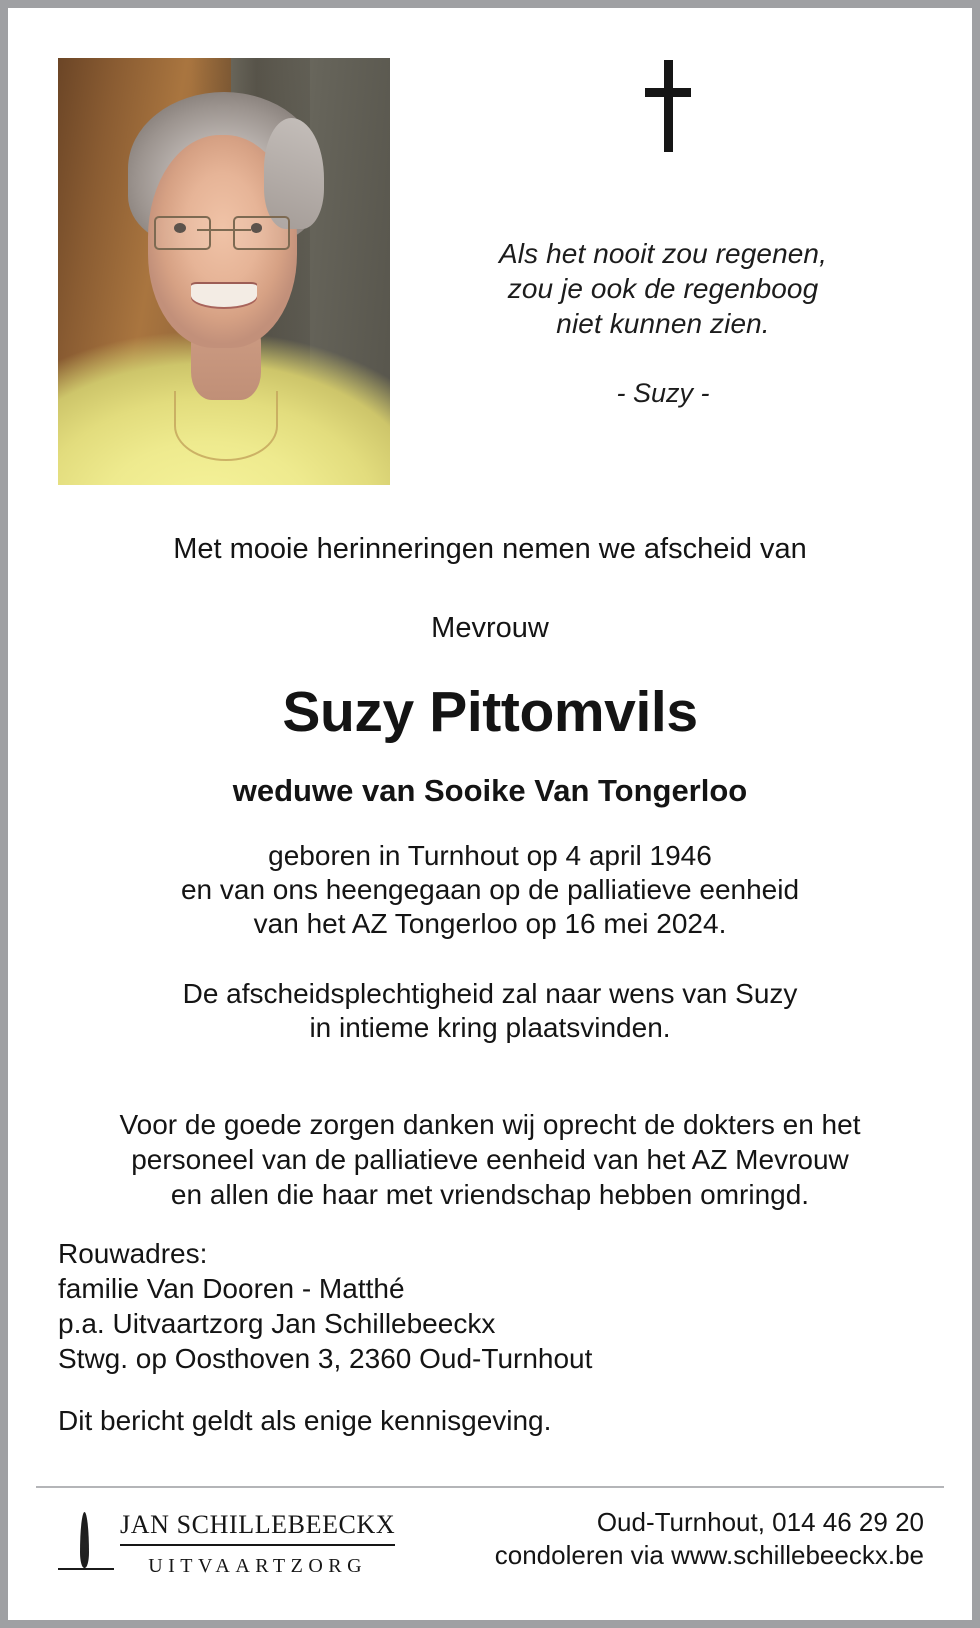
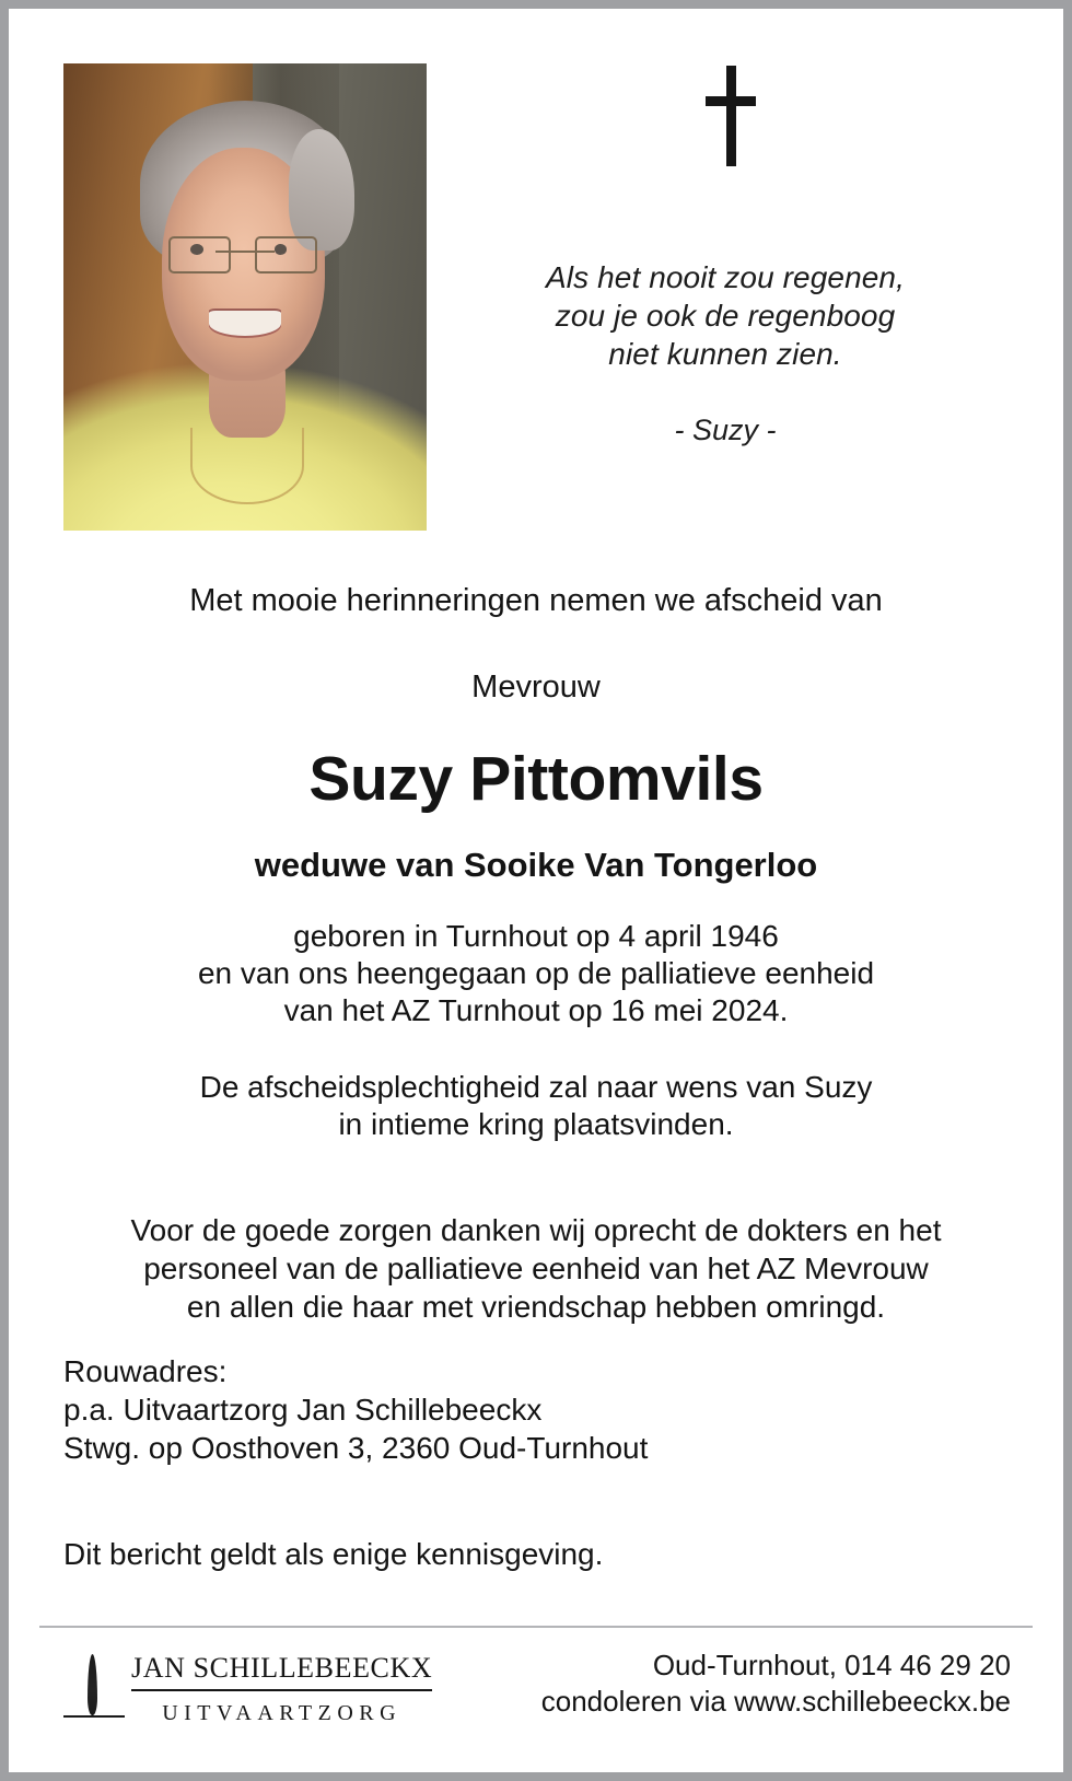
  Als het nooit zou regenen,
  zou je ook de regenboog
  niet kunnen zien.
  - Suzy -
  Met mooie herinneringen nemen we afscheid van
  Mevrouw
  Suzy Pittomvils
  weduwe van Sooike Van Tongerloo
  geboren in Turnhout op 4 april 1946
  en van ons heengegaan op de palliatieve eenheid
- van het AZ Tongerloo op 16 mei 2024.
+ van het AZ Turnhout op 16 mei 2024.
  De afscheidsplechtigheid zal naar wens van Suzy
  in intieme kring plaatsvinden.
  Voor de goede zorgen danken wij oprecht de dokters en het
  personeel van de palliatieve eenheid van het AZ Mevrouw
  en allen die haar met vriendschap hebben omringd.
  Rouwadres:
- familie Van Dooren - Matthé
  p.a. Uitvaartzorg Jan Schillebeeckx
  Stwg. op Oosthoven 3, 2360 Oud-Turnhout
  Dit bericht geldt als enige kennisgeving.
  JAN SCHILLEBEECKX
  UITVAARTZORG
  Oud-Turnhout, 014 46 29 20
  condoleren via www.schillebeeckx.be
